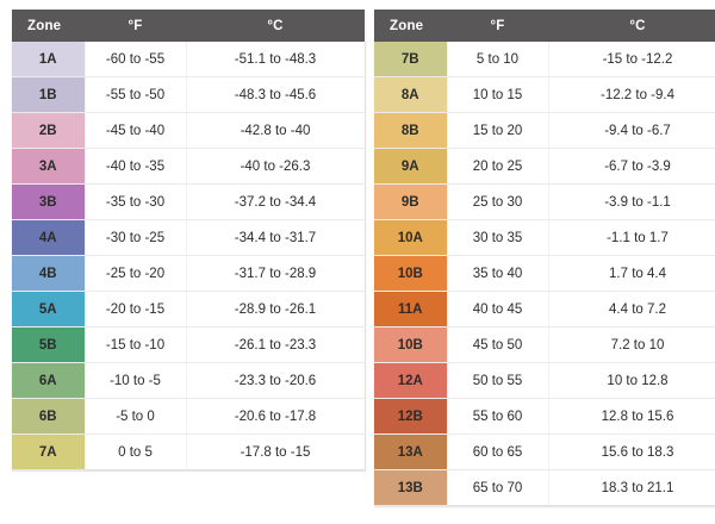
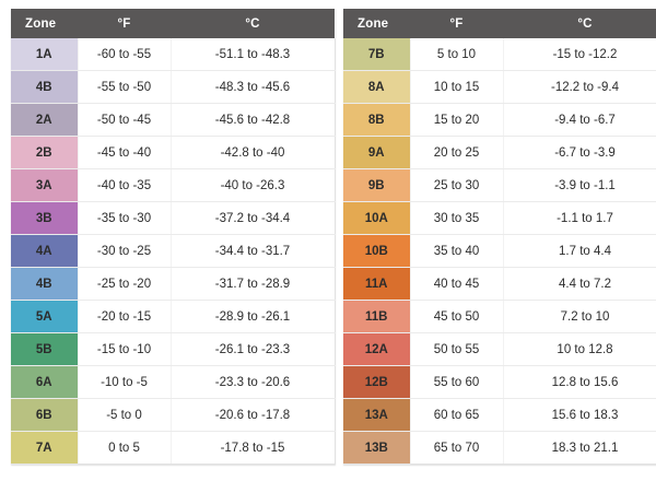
  Zone	°F	°C
  1A	-60 to -55	-51.1 to -48.3
- 1B	-55 to -50	-48.3 to -45.6
+ 4B	-55 to -50	-48.3 to -45.6
+ 2A	-50 to -45	-45.6 to -42.8
  2B	-45 to -40	-42.8 to -40
  3A	-40 to -35	-40 to -26.3
  3B	-35 to -30	-37.2 to -34.4
  4A	-30 to -25	-34.4 to -31.7
  4B	-25 to -20	-31.7 to -28.9
  5A	-20 to -15	-28.9 to -26.1
  5B	-15 to -10	-26.1 to -23.3
  6A	-10 to -5	-23.3 to -20.6
  6B	-5 to 0	-20.6 to -17.8
  7A	0 to 5	-17.8 to -15
  Zone	°F	°C
  7B	5 to 10	-15 to -12.2
  8A	10 to 15	-12.2 to -9.4
  8B	15 to 20	-9.4 to -6.7
  9A	20 to 25	-6.7 to -3.9
  9B	25 to 30	-3.9 to -1.1
  10A	30 to 35	-1.1 to 1.7
  10B	35 to 40	1.7 to 4.4
  11A	40 to 45	4.4 to 7.2
- 10B	45 to 50	7.2 to 10
+ 11B	45 to 50	7.2 to 10
  12A	50 to 55	10 to 12.8
  12B	55 to 60	12.8 to 15.6
  13A	60 to 65	15.6 to 18.3
  13B	65 to 70	18.3 to 21.1
